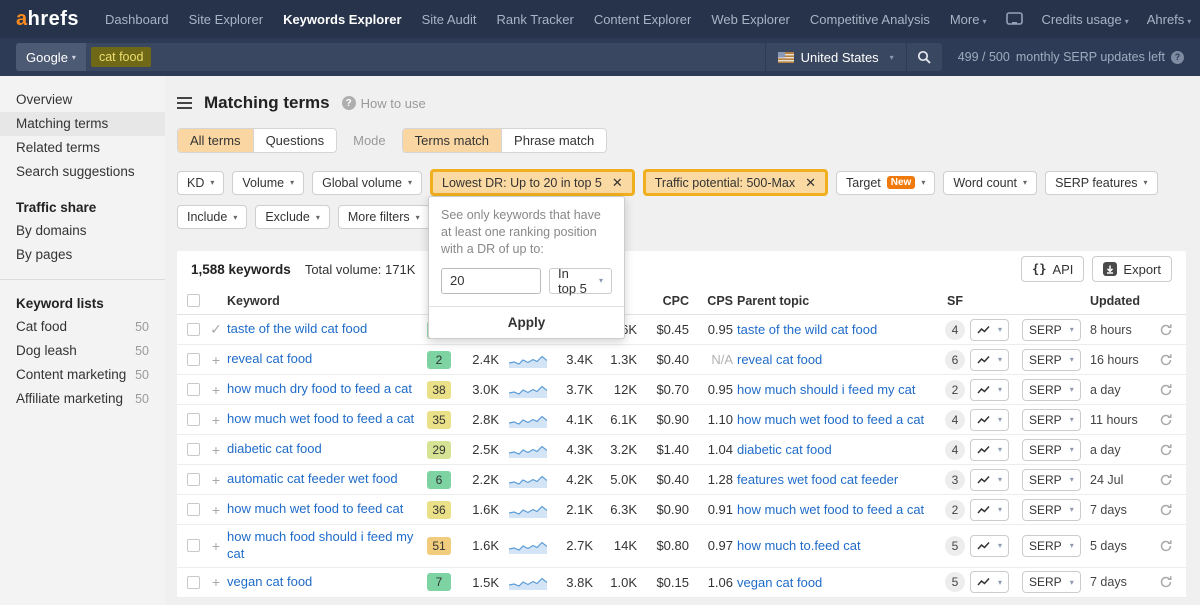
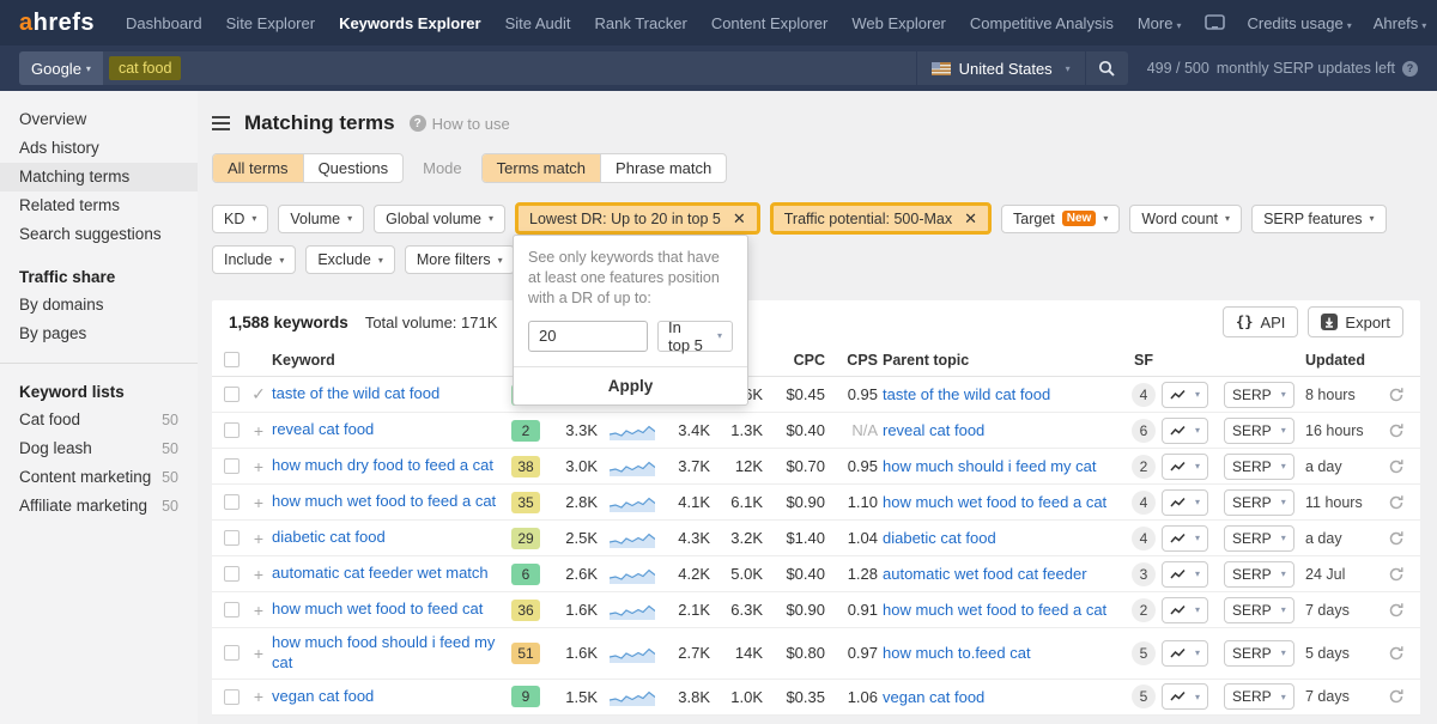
  ahrefs
  Dashboard
  Site Explorer
  Keywords Explorer
  Site Audit
  Rank Tracker
  Content Explorer
  Web Explorer
  Competitive Analysis
  More ▾
  Credits usage ▾
  Ahrefs ▾
  Google
  ▾
  cat food
  United States
  ▾
  499 / 500
  monthly SERP updates left
  ?
  Overview
+ Ads history
  Matching terms
  Related terms
  Search suggestions
  Traffic share
  By domains
  By pages
  Keyword lists
  Cat food
  50
  Dog leash
  50
  Content marketing
  50
  Affiliate marketing
  50
  Matching terms
  ?
  How to use
  All terms
  Questions
  Mode
  Terms match
  Phrase match
  KD
  ▾
  Volume
  ▾
  Global volume
  ▾
  Lowest DR: Up to 20 in top 5
  ✕
  Traffic potential: 500-Max
  ✕
  Target
  New
  ▾
  Word count
  ▾
  SERP features
  ▾
  Include
  ▾
  Exclude
  ▾
  More filters
  ▾
- See only keywords that have at least one ranking position with a DR of up to:
+ See only keywords that have at least one features position with a DR of up to:
  20
  In top 5
  ▾
  Apply
  1,588 keywords
  Total volume: 171K
  {}
  API
  Export
  Keyword
  CPC
  CPS
  Parent topic
  SF
  Updated
  ✓
  taste of the wild cat food
  $0.45
  0.95
  taste of the wild cat food
  4
  ▾
  SERP
  ▾
  8 hours
  +
  reveal cat food
  2
- 2.4K
+ 3.3K
  3.4K
  1.3K
  $0.40
  N/A
  reveal cat food
  6
  ▾
  SERP
  ▾
  16 hours
  +
  how much dry food to feed a cat
  38
  3.0K
  3.7K
  12K
  $0.70
  0.95
  how much should i feed my cat
  2
  ▾
  SERP
  ▾
  a day
  +
  how much wet food to feed a cat
  35
  2.8K
  4.1K
  6.1K
  $0.90
  1.10
  how much wet food to feed a cat
  4
  ▾
  SERP
  ▾
  11 hours
  +
  diabetic cat food
  29
  2.5K
  4.3K
  3.2K
  $1.40
  1.04
  diabetic cat food
  4
  ▾
  SERP
  ▾
  a day
  +
- automatic cat feeder wet food
+ automatic cat feeder wet match
  6
- 2.2K
+ 2.6K
  4.2K
  5.0K
  $0.40
  1.28
- features wet food cat feeder
+ automatic wet food cat feeder
  3
  ▾
  SERP
  ▾
  24 Jul
  +
  how much wet food to feed cat
  36
  1.6K
  2.1K
  6.3K
  $0.90
  0.91
  how much wet food to feed a cat
  2
  ▾
  SERP
  ▾
  7 days
  +
  how much food should i feed my cat
  51
  1.6K
  2.7K
  14K
  $0.80
  0.97
  how much to.feed cat
  5
  ▾
  SERP
  ▾
  5 days
  +
  vegan cat food
- 7
+ 9
  1.5K
  3.8K
  1.0K
- $0.15
+ $0.35
  1.06
  vegan cat food
  5
  ▾
  SERP
  ▾
  7 days
